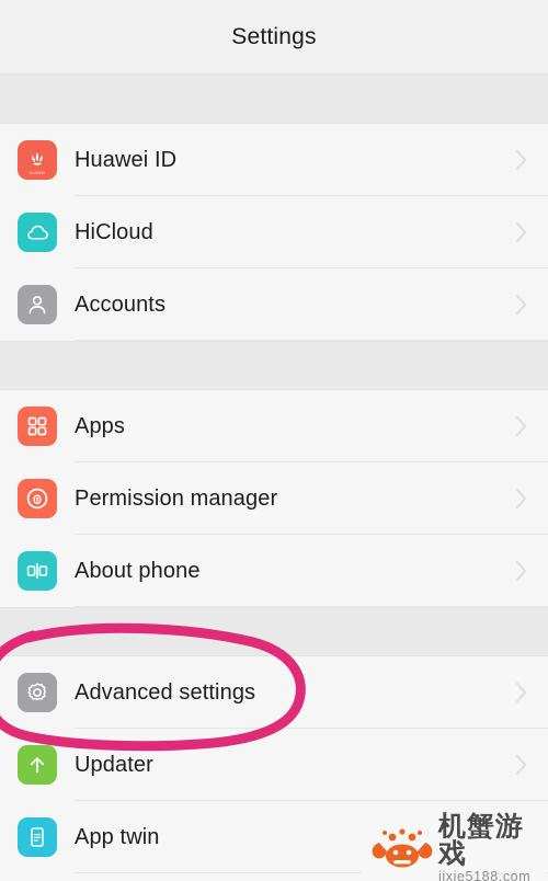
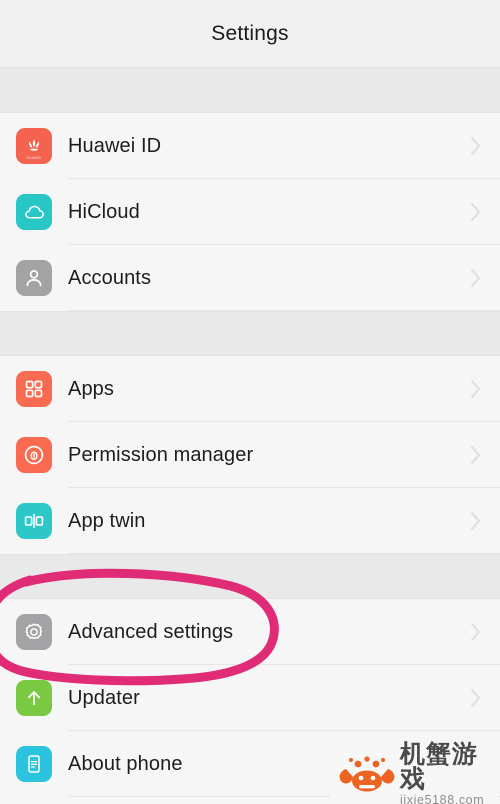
  Settings
  Huawei ID
  HiCloud
  Accounts
  Apps
  Permission manager
- About phone
+ App twin
  Advanced settings
  Updater
- App twin
+ About phone
  ⌄
  机蟹游戏
  jixie5188.com
